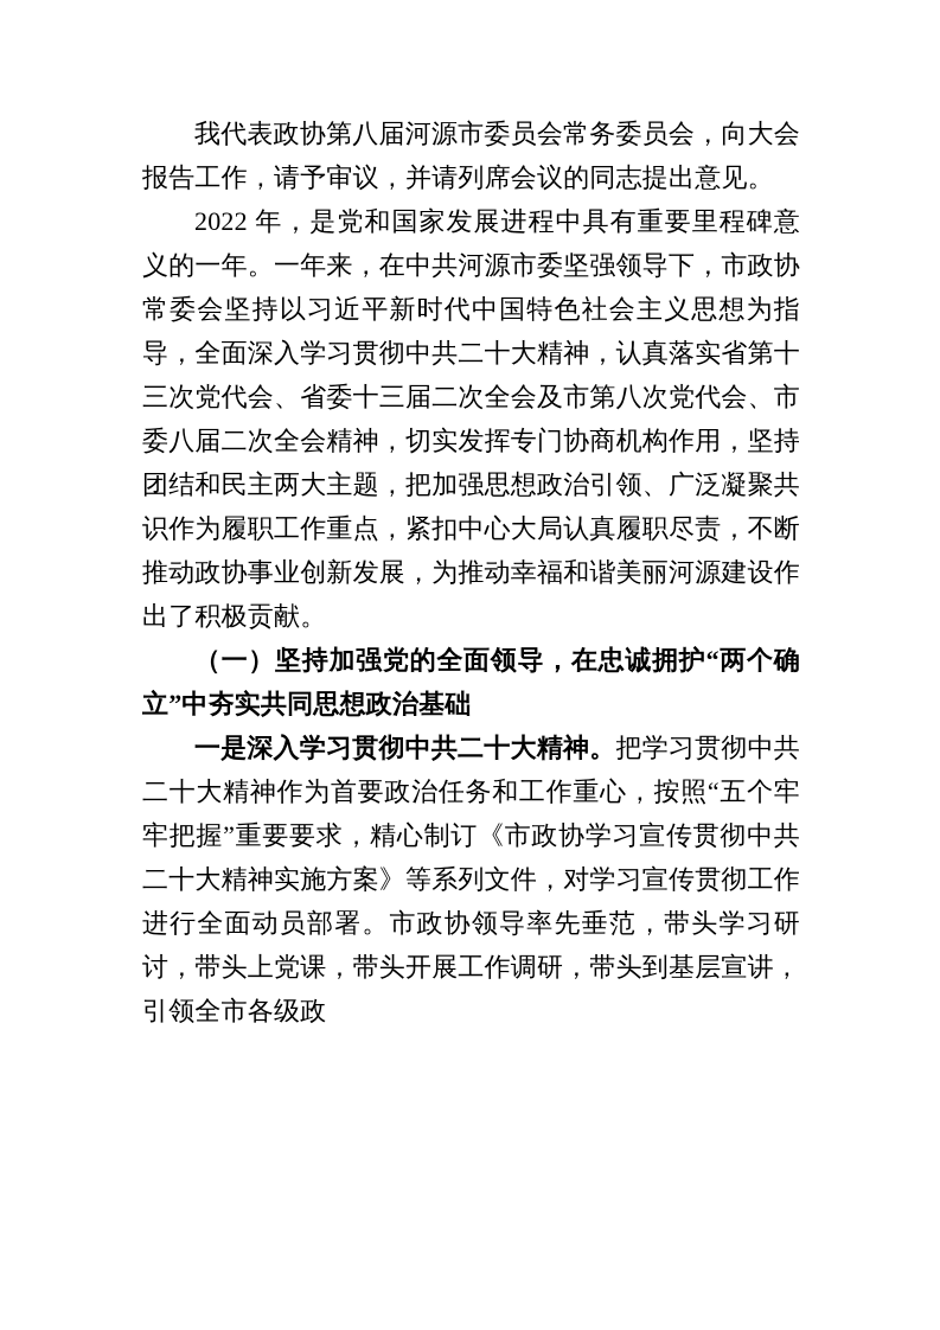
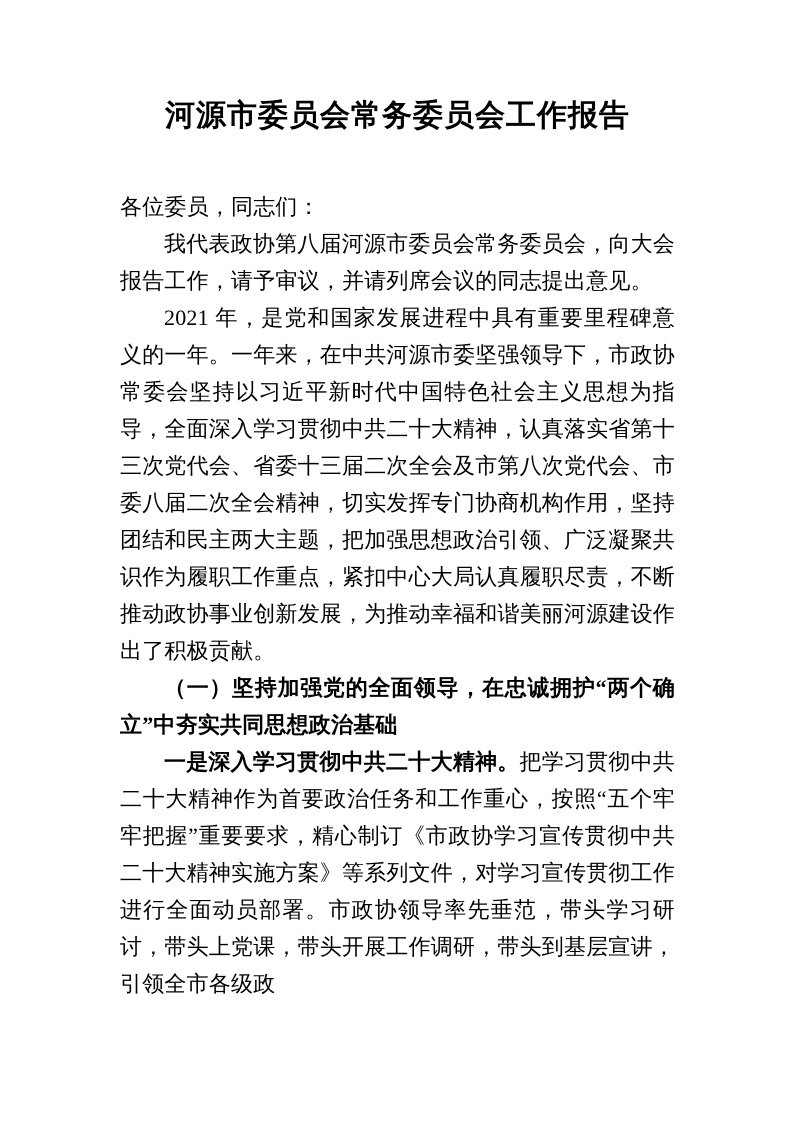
+ 河源市委员会常务委员会工作报告
+ 各位委员，同志们：
  我代表政协第八届河源市委员会常务委员会，向大会报告工作，请予审议，并请列席会议的同志提出意见。
- 2022 年，是党和国家发展进程中具有重要里程碑意义的一年。一年来，在中共河源市委坚强领导下，市政协常委会坚持以习近平新时代中国特色社会主义思想为指导，全面深入学习贯彻中共二十大精神，认真落实省第十三次党代会、省委十三届二次全会及市第八次党代会、市委八届二次全会精神，切实发挥专门协商机构作用，坚持团结和民主两大主题，把加强思想政治引领、广泛凝聚共识作为履职工作重点，紧扣中心大局认真履职尽责，不断推动政协事业创新发展，为推动幸福和谐美丽河源建设作出了积极贡献。
+ 2021 年，是党和国家发展进程中具有重要里程碑意义的一年。一年来，在中共河源市委坚强领导下，市政协常委会坚持以习近平新时代中国特色社会主义思想为指导，全面深入学习贯彻中共二十大精神，认真落实省第十三次党代会、省委十三届二次全会及市第八次党代会、市委八届二次全会精神，切实发挥专门协商机构作用，坚持团结和民主两大主题，把加强思想政治引领、广泛凝聚共识作为履职工作重点，紧扣中心大局认真履职尽责，不断推动政协事业创新发展，为推动幸福和谐美丽河源建设作出了积极贡献。
  （一）坚持加强党的全面领导，在忠诚拥护“两个确立”中夯实共同思想政治基础
  一是深入学习贯彻中共二十大精神。把学习贯彻中共二十大精神作为首要政治任务和工作重心，按照“五个牢牢把握”重要要求，精心制订《市政协学习宣传贯彻中共二十大精神实施方案》等系列文件，对学习宣传贯彻工作进行全面动员部署。市政协领导率先垂范，带头学习研讨，带头上党课，带头开展工作调研，带头到基层宣讲，引领全市各级政
